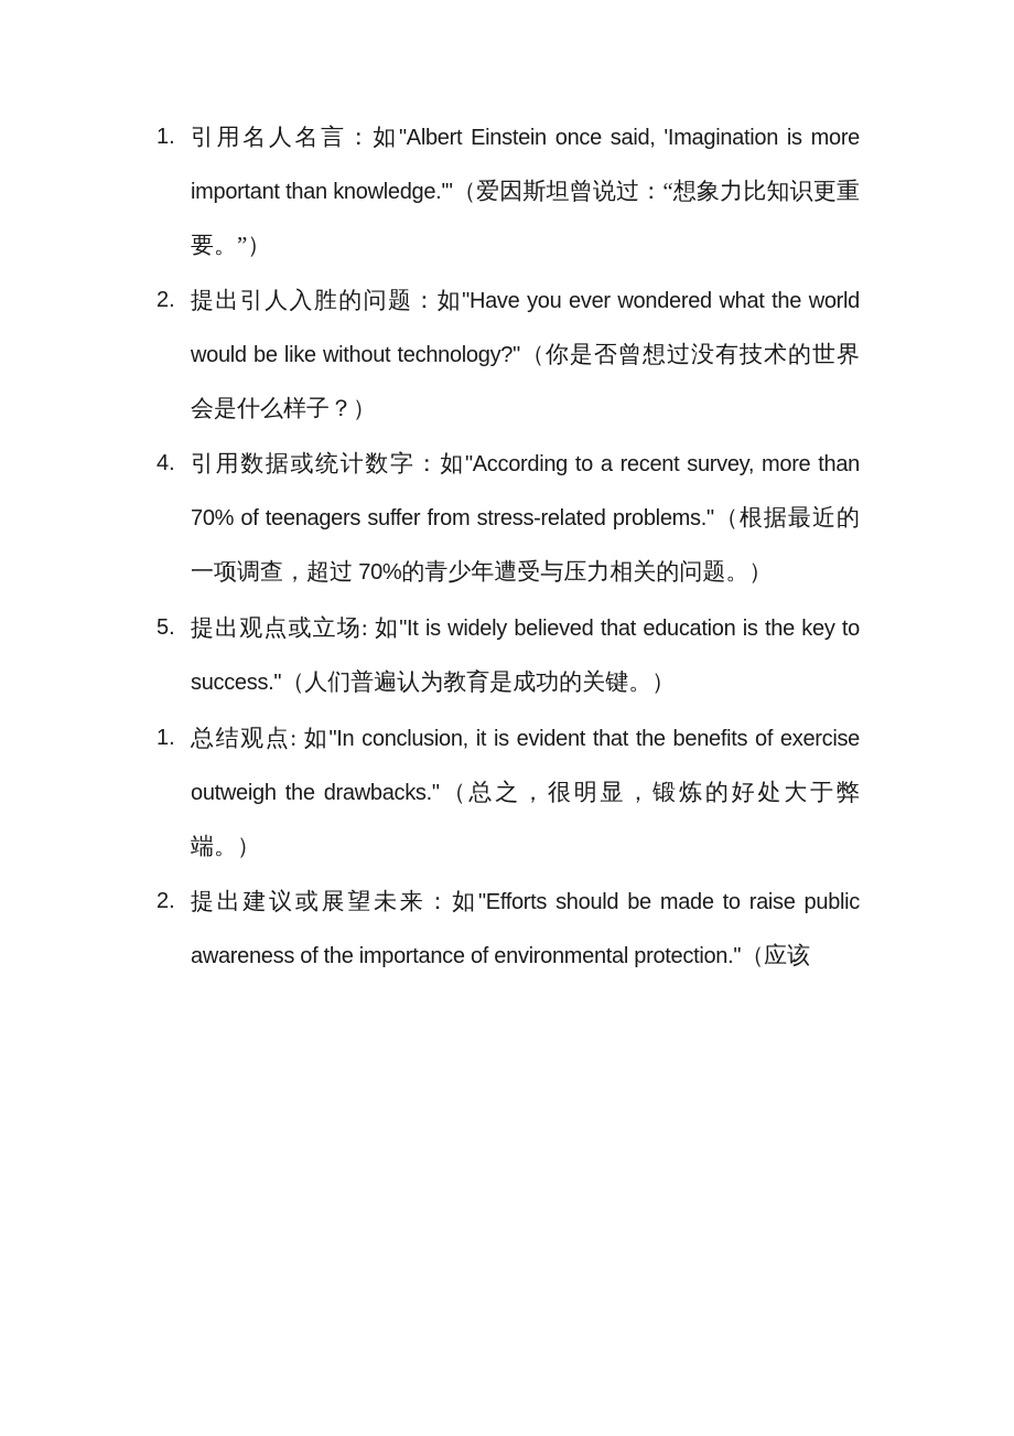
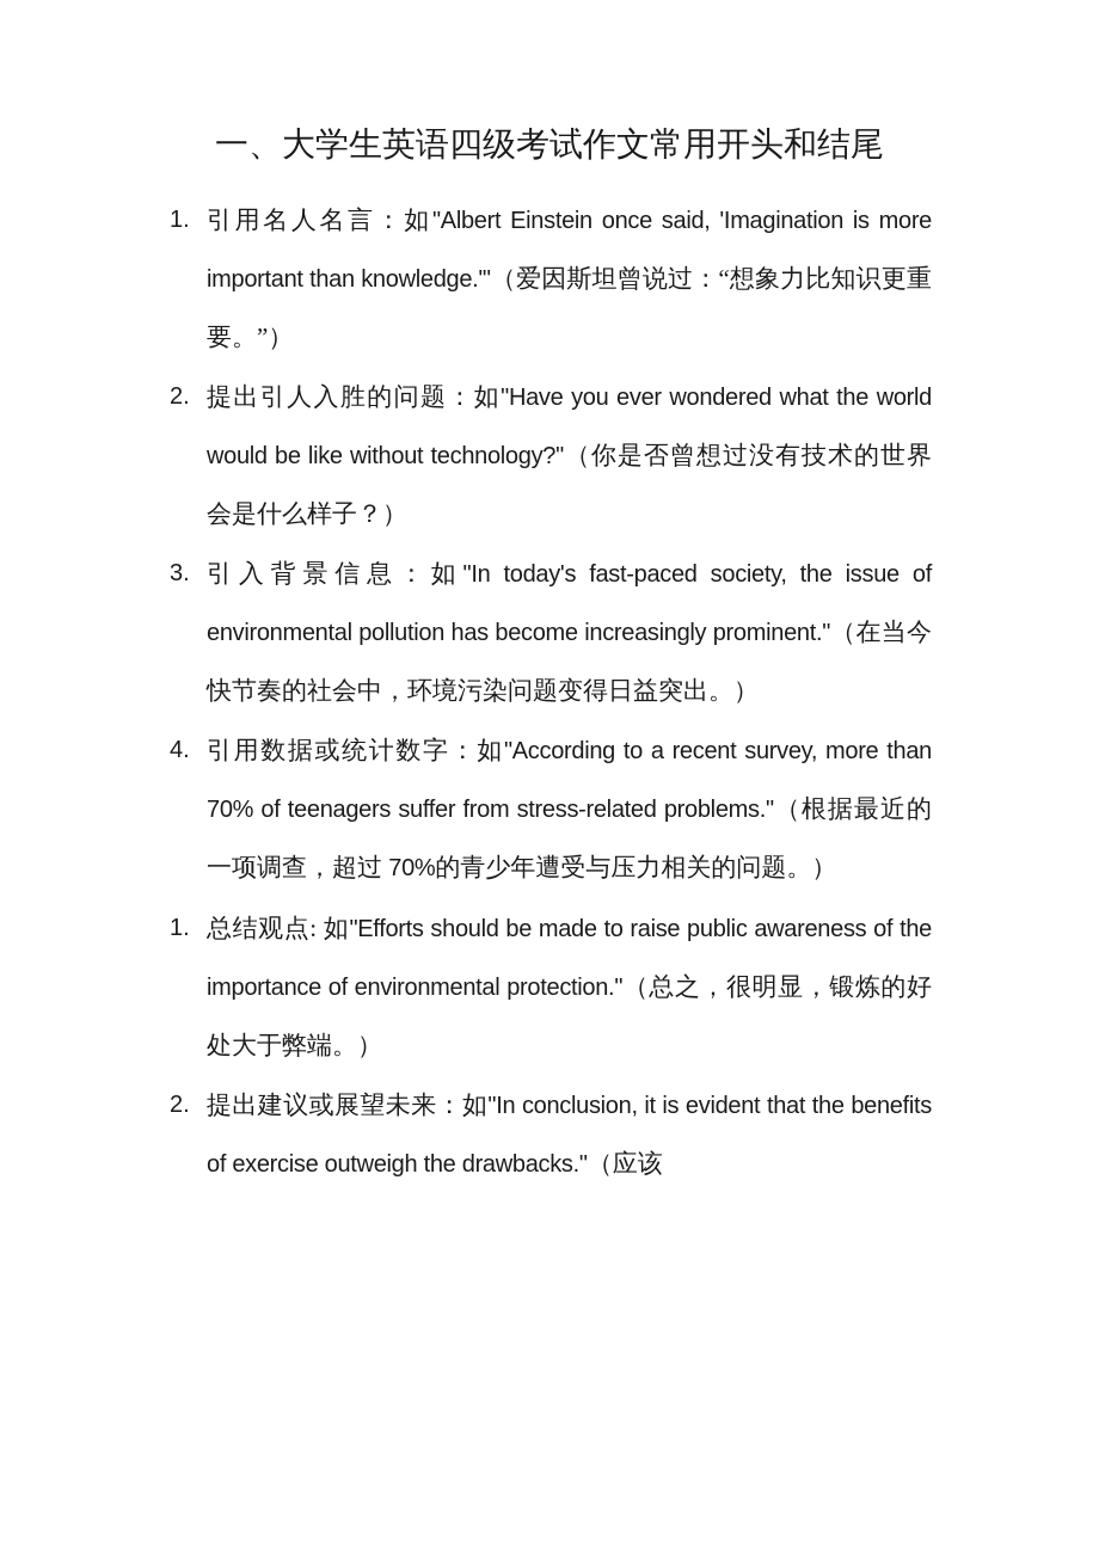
+ 一、大学生英语四级考试作文常用开头和结尾
  1.
  引用名人名言：如"Albert Einstein once said, 'Imagination is more important than knowledge.'"（爱因斯坦曾说过：“想象力比知识更重要。”）
  2.
  提出引人入胜的问题：如"Have you ever wondered what the world would be like without technology?"（你是否曾想过没有技术的世界会是什么样子？）
+ 3.
+ 引入背景信息：如"In today's fast-paced society, the issue of environmental pollution has become increasingly prominent."（在当今快节奏的社会中，环境污染问题变得日益突出。）
  4.
  引用数据或统计数字：如"According to a recent survey, more than 70% of teenagers suffer from stress-related problems."（根据最近的一项调查，超过 70%的青少年遭受与压力相关的问题。）
- 5.
- 提出观点或立场: 如"It is widely believed that education is the key to success."（人们普遍认为教育是成功的关键。）
  1.
- 总结观点: 如"In conclusion, it is evident that the benefits of exercise outweigh the drawbacks."（总之，很明显，锻炼的好处大于弊端。）
+ 总结观点: 如"Efforts should be made to raise public awareness of the importance of environmental protection."（总之，很明显，锻炼的好处大于弊端。）
  2.
- 提出建议或展望未来：如"Efforts should be made to raise public awareness of the importance of environmental protection."（应该
+ 提出建议或展望未来：如"In conclusion, it is evident that the benefits of exercise outweigh the drawbacks."（应该
